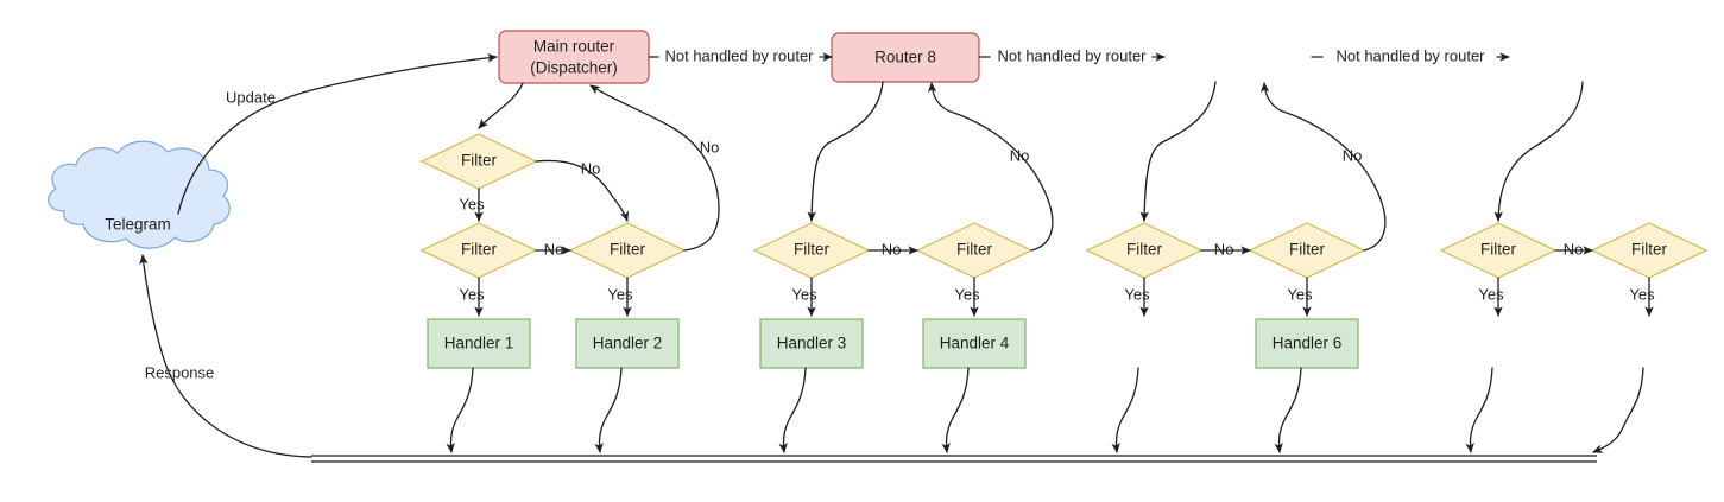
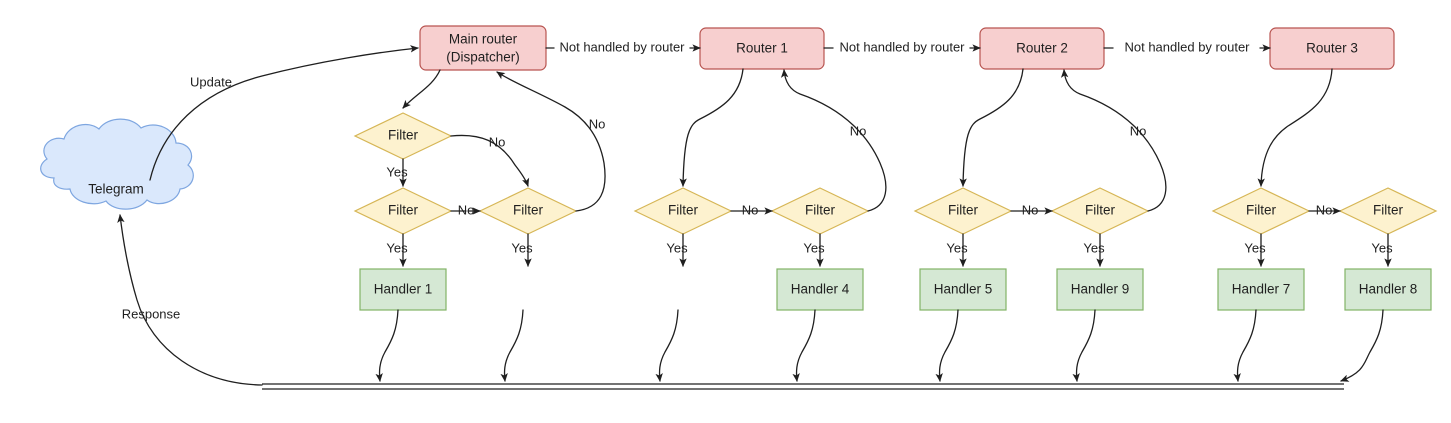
  Telegram
  Main router
  (Dispatcher)
- Router 8
+ Router 1
+ Router 2
+ Router 3
  Not handled by router
  Not handled by router
  Not handled by router
  Update
  Response
  Filter
  Yes
  No
  Filter
  Filter
  No
  No
  Yes
  Yes
  Filter
  Filter
  No
  No
  Yes
  Yes
  Filter
  Filter
  No
  No
  Yes
  Yes
  Filter
  Filter
  No
  Yes
  Yes
  Handler 1
- Handler 2
- Handler 3
  Handler 4
+ Handler 5
- Handler 6
+ Handler 9
+ Handler 7
+ Handler 8
